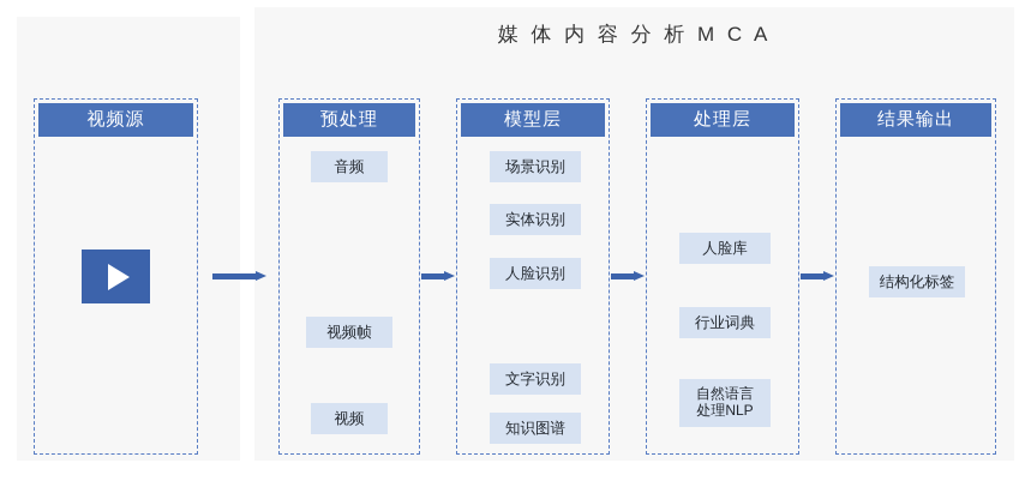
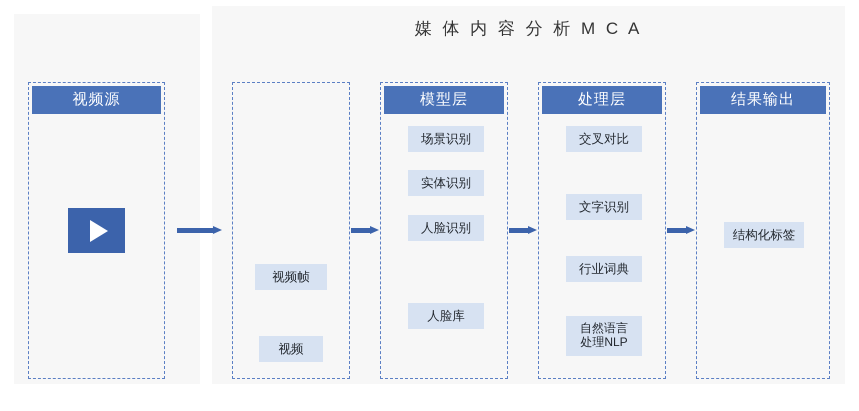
  媒 体 内 容 分 析 M C A
  视频源
- 预处理
- 音频
  视频帧
  视频
  模型层
  场景识别
  实体识别
  人脸识别
- 文字识别
+ 人脸库
- 知识图谱
  处理层
+ 交叉对比
- 人脸库
+ 文字识别
  行业词典
  自然语言
  处理NLP
  结果输出
  结构化标签
